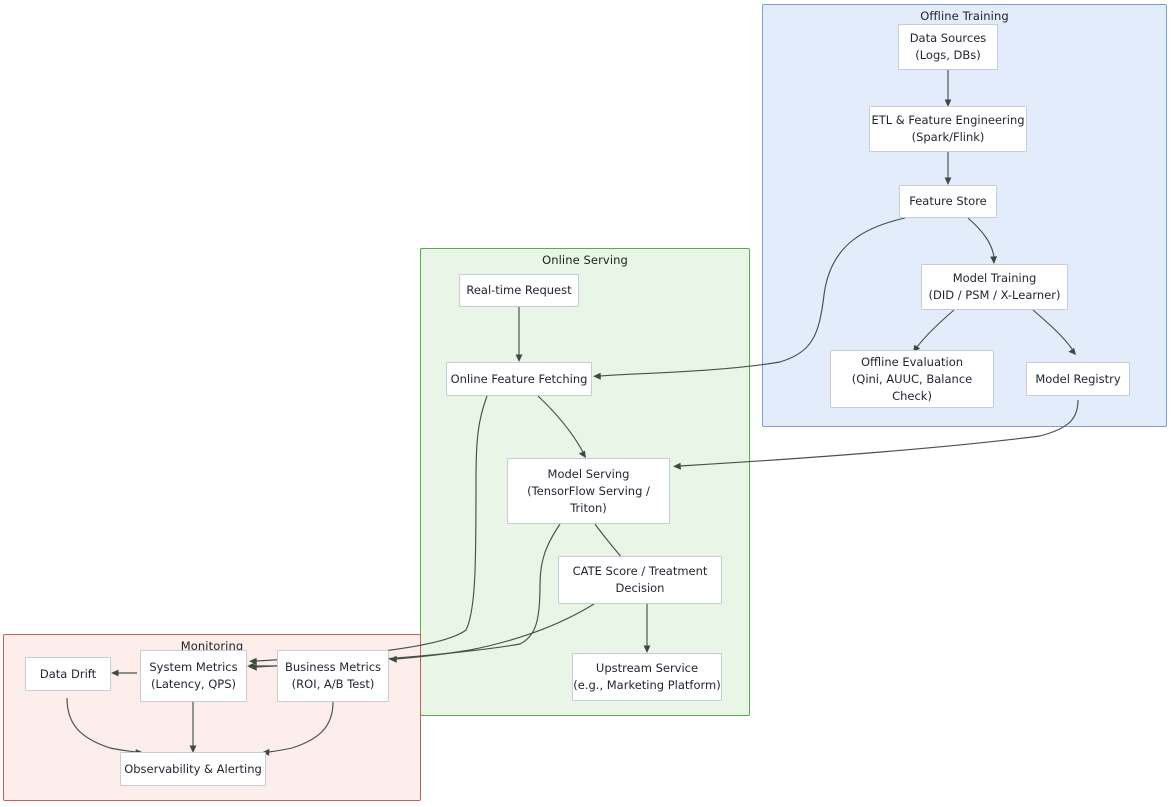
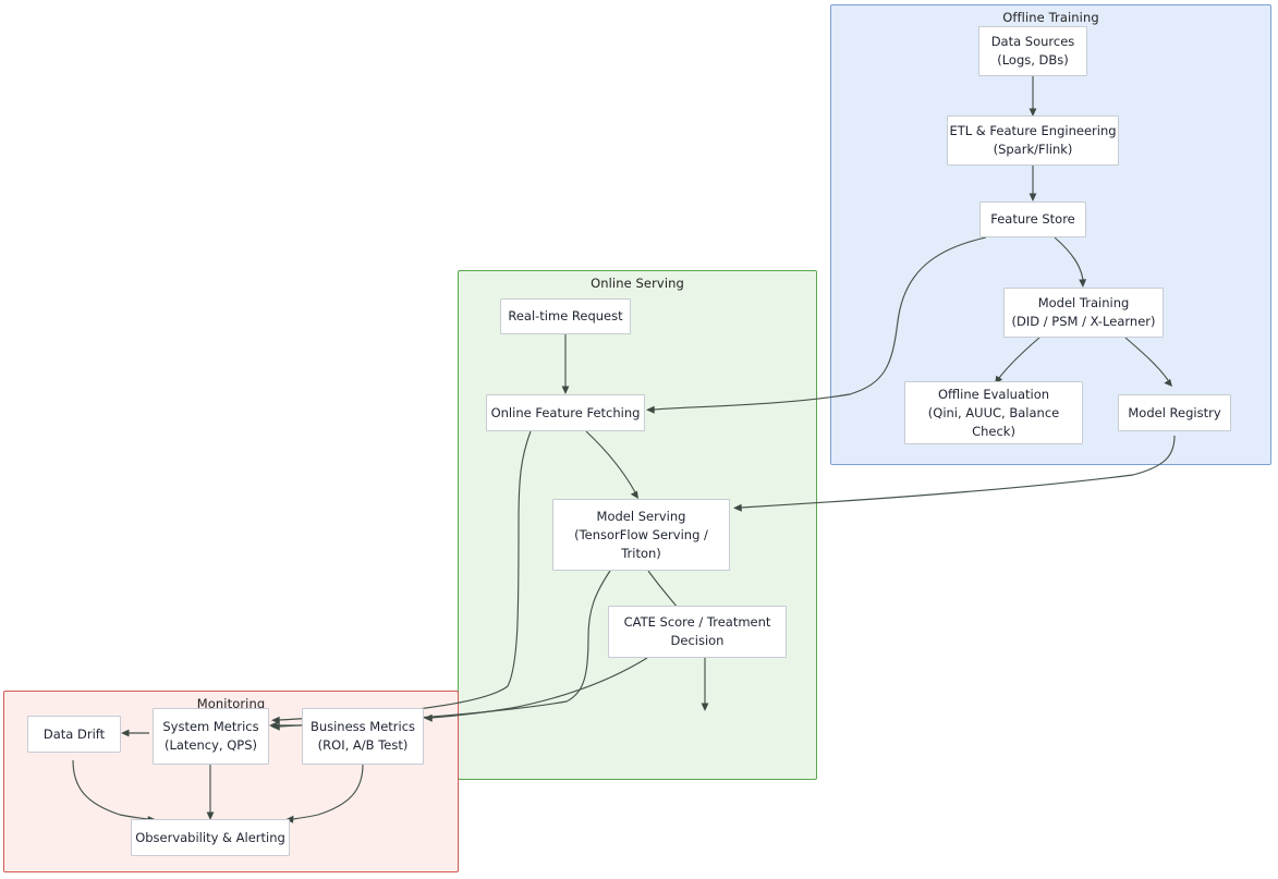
  Offline Training
  Online Serving
  Monitoring
  Data Sources
  (Logs, DBs)
  ETL & Feature Engineering
  (Spark/Flink)
  Feature Store
  Model Training
  (DID / PSM / X-Learner)
  Offline Evaluation
  (Qini, AUUC, Balance
  Check)
  Model Registry
  Real-time Request
  Online Feature Fetching
  Model Serving
  (TensorFlow Serving /
  Triton)
  CATE Score / Treatment
  Decision
- Upstream Service
- (e.g., Marketing Platform)
  Data Drift
  System Metrics
  (Latency, QPS)
  Business Metrics
  (ROI, A/B Test)
  Observability & Alerting
